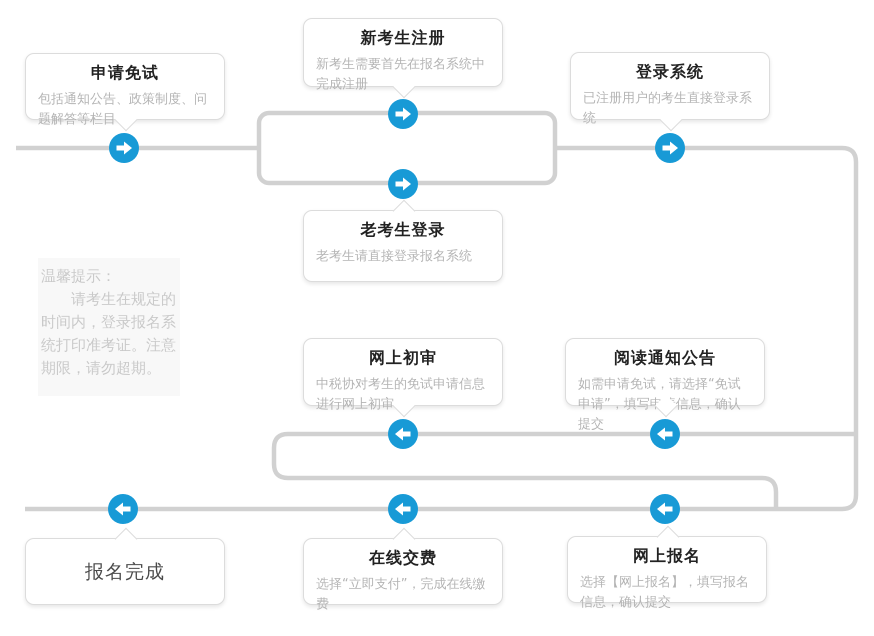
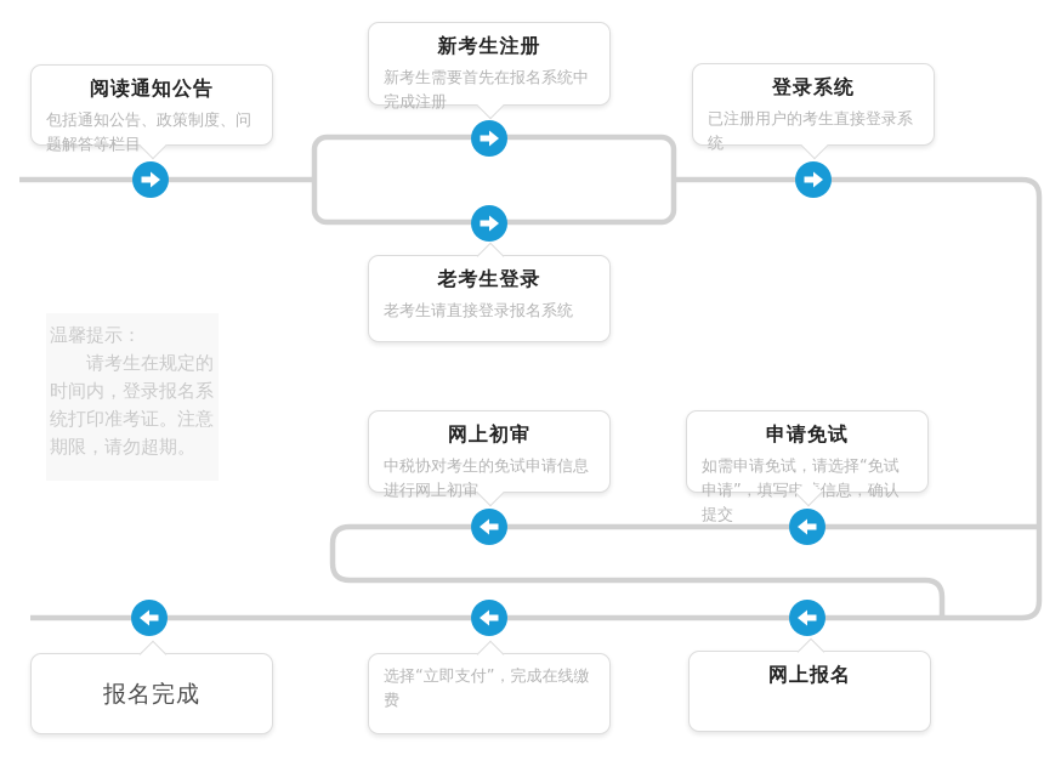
- 申请免试
+ 阅读通知公告
  包括通知公告、政策制度、问题解答等栏目
  新考生注册
  新考生需要首先在报名系统中完成注册
  登录系统
  已注册用户的考生直接登录系统
  老考生登录
  老考生请直接登录报名系统
  网上初审
  中税协对考生的免试申请信息进行网上初审
- 阅读通知公告
+ 申请免试
  如需申请免试，请选择“免试申请”，填写信息，确认提交
  报名完成
- 在线交费
  选择“立即支付”，完成在线缴费
  网上报名
- 选择【网上报名】，填写报名信息，确认提交
  温馨提示：
  请考生在规定的时间内，登录报名系统打印准考证。注意期限，请勿超期。
